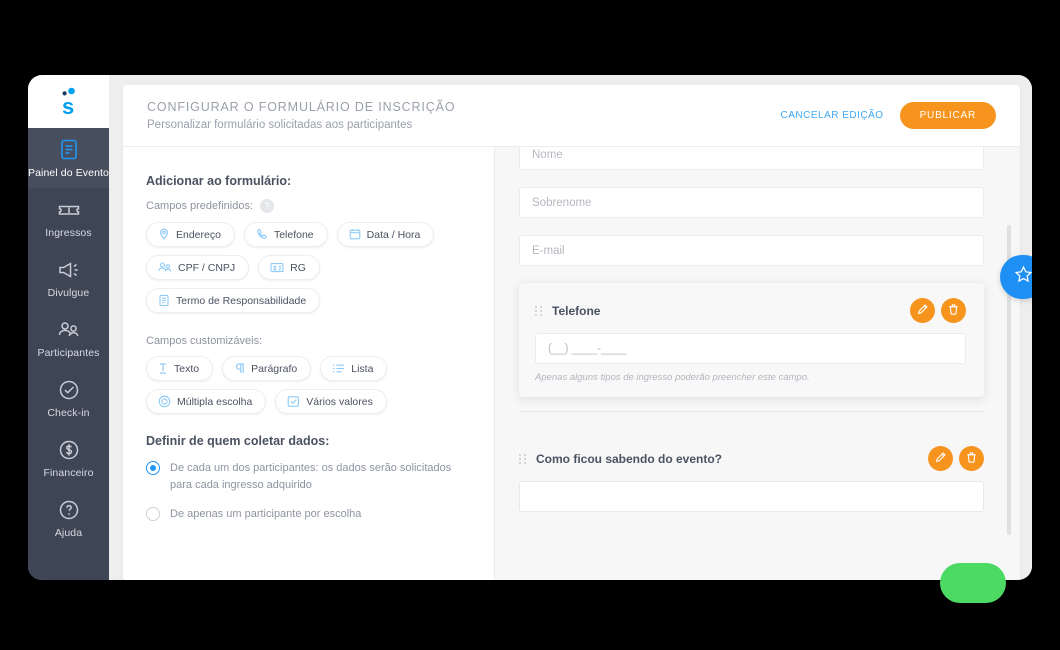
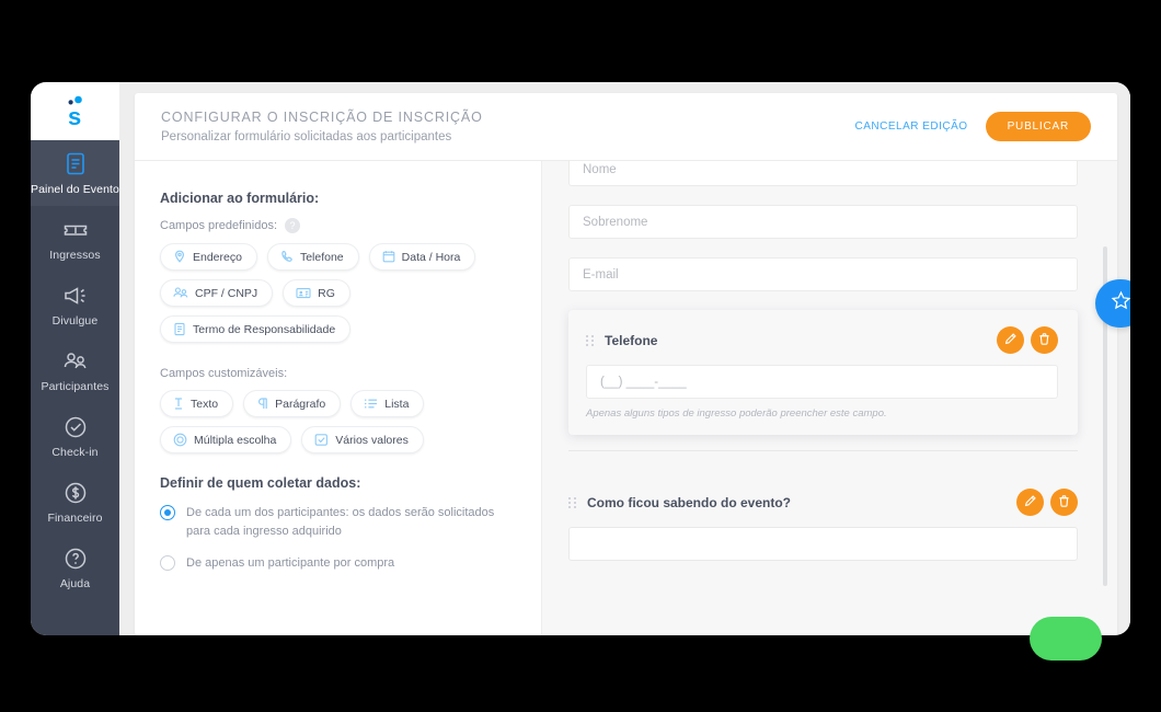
  s
  Painel do Evento
  Ingressos
  Divulgue
  Participantes
  Check-in
  Financeiro
  Ajuda
- CONFIGURAR O FORMULÁRIO DE INSCRIÇÃO
+ CONFIGURAR O INSCRIÇÃO DE INSCRIÇÃO
  Personalizar formulário solicitadas aos participantes
  CANCELAR EDIÇÃO
  PUBLICAR
  Adicionar ao formulário:
  Campos predefinidos:
  Endereço
  Telefone
  Data / Hora
  CPF / CNPJ
  RG
  Termo de Responsabilidade
  Campos customizáveis:
  Texto
  Parágrafo
  Lista
  Múltipla escolha
  Vários valores
  Definir de quem coletar dados:
  De cada um dos participantes: os dados serão solicitados para cada ingresso adquirido
- De apenas um participante por escolha
+ De apenas um participante por compra
  Nome
  Sobrenome
  E-mail
  Telefone
  (__) ____-____
  Apenas alguns tipos de ingresso poderão preencher este campo.
  Como ficou sabendo do evento?
